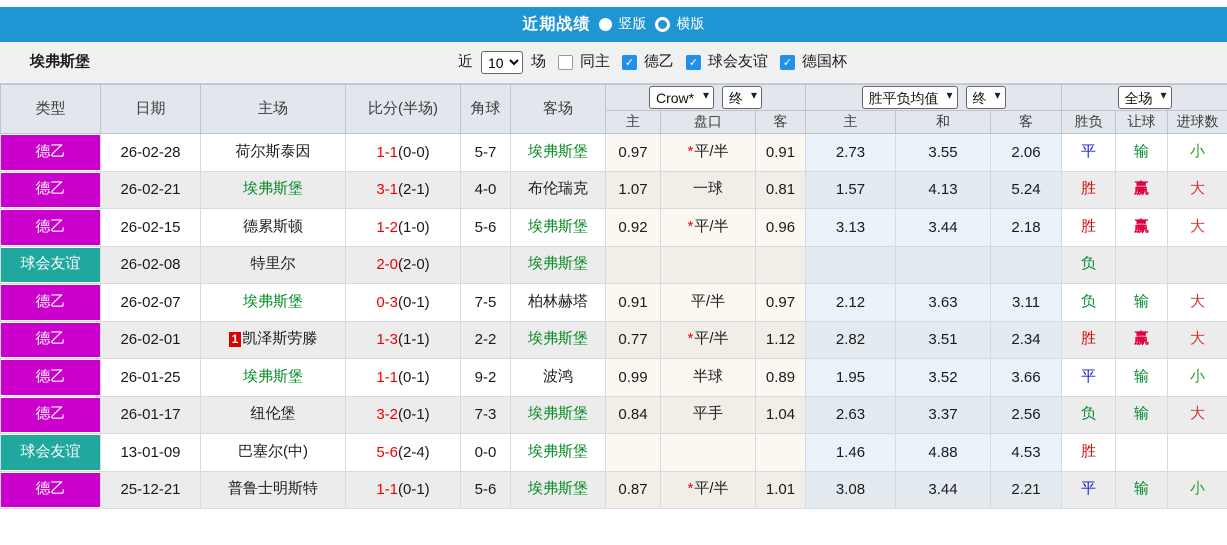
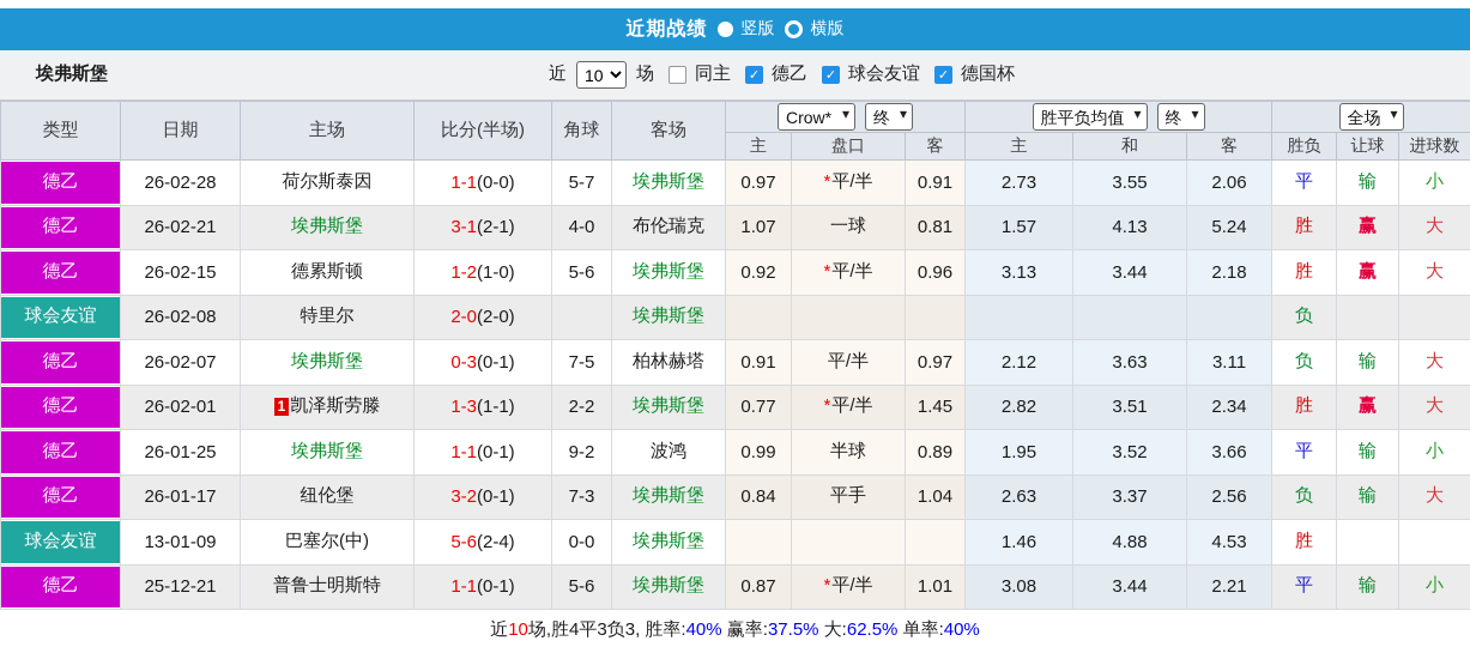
  近期战绩
  竖版
  横版
  埃弗斯堡
  近
  10
  场
  ✓
  同主
  ✓
  德乙
  ✓
  球会友谊
  ✓
  德国杯
  类型	日期	主场	比分(半场)	角球	客场	Crow* ▾ 终 ▾	胜平负均值 ▾ 终 ▾	全场 ▾
  主	盘口	客	主	和	客	胜负	让球	进球数
  德乙	26-02-28	荷尔斯泰因	1-1(0-0)	5-7	埃弗斯堡	0.97	*平/半	0.91	2.73	3.55	2.06	平	输	小
  德乙	26-02-21	埃弗斯堡	3-1(2-1)	4-0	布伦瑞克	1.07	一球	0.81	1.57	4.13	5.24	胜	赢	大
  德乙	26-02-15	德累斯顿	1-2(1-0)	5-6	埃弗斯堡	0.92	*平/半	0.96	3.13	3.44	2.18	胜	赢	大
  球会友谊	26-02-08	特里尔	2-0(2-0)		埃弗斯堡							负
  德乙	26-02-07	埃弗斯堡	0-3(0-1)	7-5	柏林赫塔	0.91	平/半	0.97	2.12	3.63	3.11	负	输	大
- 德乙	26-02-01	1 凯泽斯劳滕	1-3(1-1)	2-2	埃弗斯堡	0.77	*平/半	1.12	2.82	3.51	2.34	胜	赢	大
+ 德乙	26-02-01	1 凯泽斯劳滕	1-3(1-1)	2-2	埃弗斯堡	0.77	*平/半	1.45	2.82	3.51	2.34	胜	赢	大
  德乙	26-01-25	埃弗斯堡	1-1(0-1)	9-2	波鸿	0.99	半球	0.89	1.95	3.52	3.66	平	输	小
  德乙	26-01-17	纽伦堡	3-2(0-1)	7-3	埃弗斯堡	0.84	平手	1.04	2.63	3.37	2.56	负	输	大
  球会友谊	13-01-09	巴塞尔(中)	5-6(2-4)	0-0	埃弗斯堡				1.46	4.88	4.53	胜
  德乙	25-12-21	普鲁士明斯特	1-1(0-1)	5-6	埃弗斯堡	0.87	*平/半	1.01	3.08	3.44	2.21	平	输	小
+ 近10场,胜4平3负3, 胜率:40% 赢率:37.5% 大:62.5% 单率:40%
